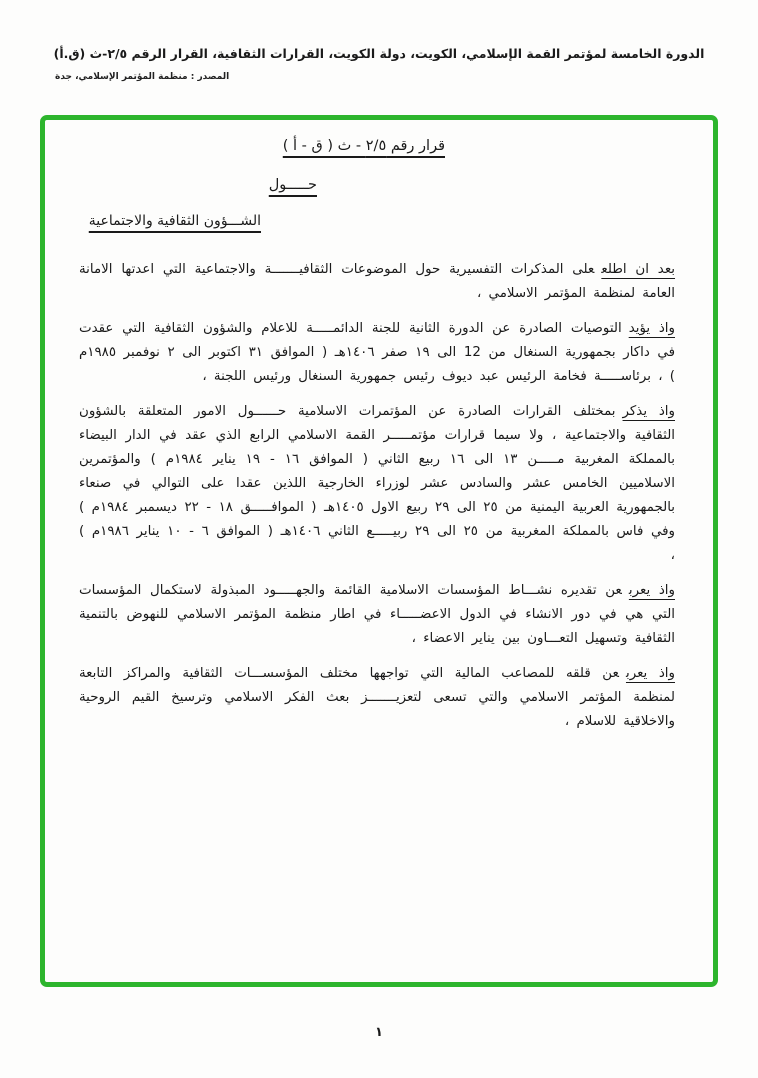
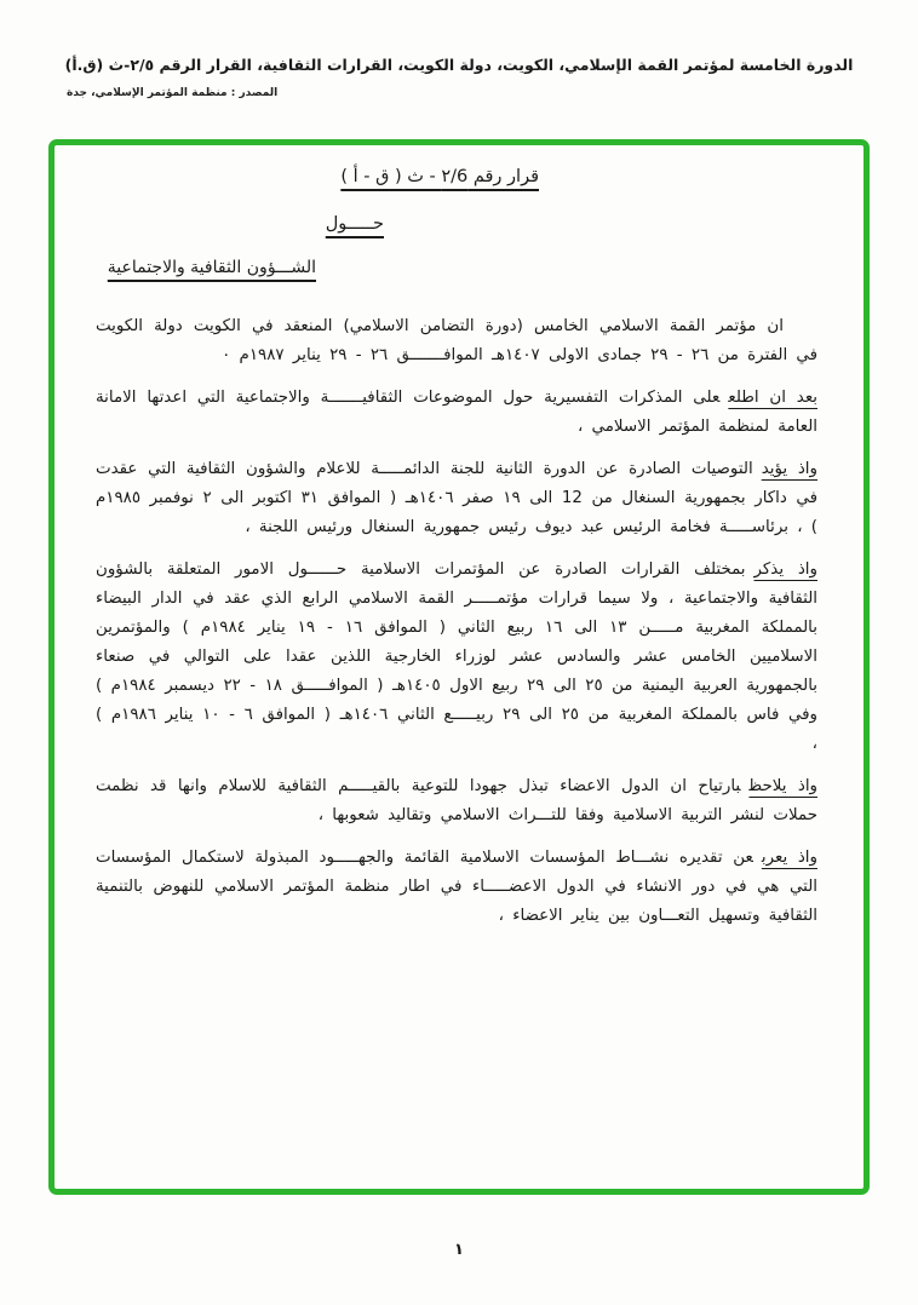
  الدورة الخامسة لمؤتمر القمة الإسلامي، الكويت، دولة الكويت، القرارات الثقافية، القرار الرقم ٢/٥-ث (ق.أ)
  المصدر : منظمة المؤتمر الإسلامي، جدة
- قرار رقم ٢/٥ - ث ( ق - أ )
+ قرار رقم ٢/6 - ث ( ق - أ )
  حـــــول
  الشـــؤون الثقافية والاجتماعية
+ ان مؤتمر القمة الاسلامي الخامس (دورة التضامن الاسلامي) المنعقد في الكويت دولة الكويت في الفترة من ٢٦ - ٢٩ جمادى الاولى ١٤٠٧هـ الموافـــــــق ٢٦ - ٢٩ يناير ١٩٨٧م ٠
  بعد ان اطلععلى المذكرات التفسيرية حول الموضوعات الثقافيـــــــة والاجتماعية التي اعدتها الامانة العامة لمنظمة المؤتمر الاسلامي ،
  واذ يؤيدالتوصيات الصادرة عن الدورة الثانية للجنة الدائمـــــة للاعلام والشؤون الثقافية التي عقدت في داكار بجمهورية السنغال من 12 الى ١٩ صفر ١٤٠٦هـ ( الموافق ٣١ اكتوبر الى ٢ نوفمبر ١٩٨٥م ) ، برئاســـــة فخامة الرئيس عبد ديوف رئيس جمهورية السنغال ورئيس اللجنة ،
  واذ يذكربمختلف القرارات الصادرة عن المؤتمرات الاسلامية حــــــول الامور المتعلقة بالشؤون الثقافية والاجتماعية ، ولا سيما قرارات مؤتمـــــر القمة الاسلامي الرابع الذي عقد في الدار البيضاء بالمملكة المغربية مـــــن ١٣ الى ١٦ ربيع الثاني ( الموافق ١٦ - ١٩ يناير ١٩٨٤م ) والمؤتمرين الاسلاميين الخامس عشر والسادس عشر لوزراء الخارجية اللذين عقدا على التوالي في صنعاء بالجمهورية العربية اليمنية من ٢٥ الى ٢٩ ربيع الاول ١٤٠٥هـ ( الموافـــــق ١٨ - ٢٢ ديسمبر ١٩٨٤م ) وفي فاس بالمملكة المغربية من ٢٥ الى ٢٩ ربيـــــع الثاني ١٤٠٦هـ ( الموافق ٦ - ١٠ يناير ١٩٨٦م ) ،
+ واذ يلاحظبارتياح ان الدول الاعضاء تبذل جهودا للتوعية بالقيـــــم الثقافية للاسلام وانها قد نظمت حملات لنشر التربية الاسلامية وفقا للتـــراث الاسلامي وتقاليد شعوبها ،
  واذ يعربعن تقديره نشـــاط المؤسسات الاسلامية القائمة والجهـــــود المبذولة لاستكمال المؤسسات التي هي في دور الانشاء في الدول الاعضـــــاء في اطار منظمة المؤتمر الاسلامي للنهوض بالتنمية الثقافية وتسهيل التعـــاون بين يناير الاعضاء ،
- واذ يعربعن قلقه للمصاعب المالية التي تواجهها مختلف المؤسســـات الثقافية والمراكز التابعة لمنظمة المؤتمر الاسلامي والتي تسعى لتعزيـــــــز بعث الفكر الاسلامي وترسيخ القيم الروحية والاخلاقية للاسلام ،
  ١
